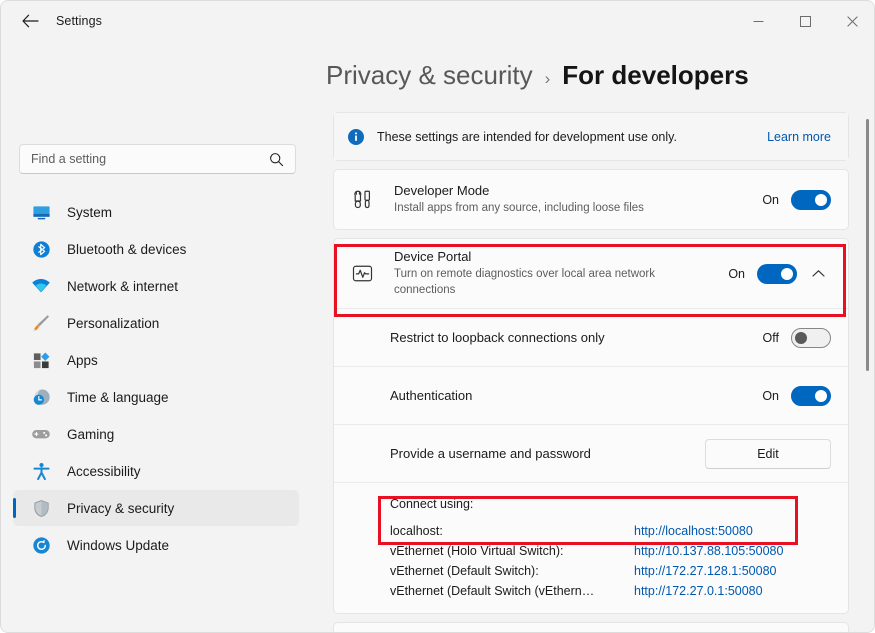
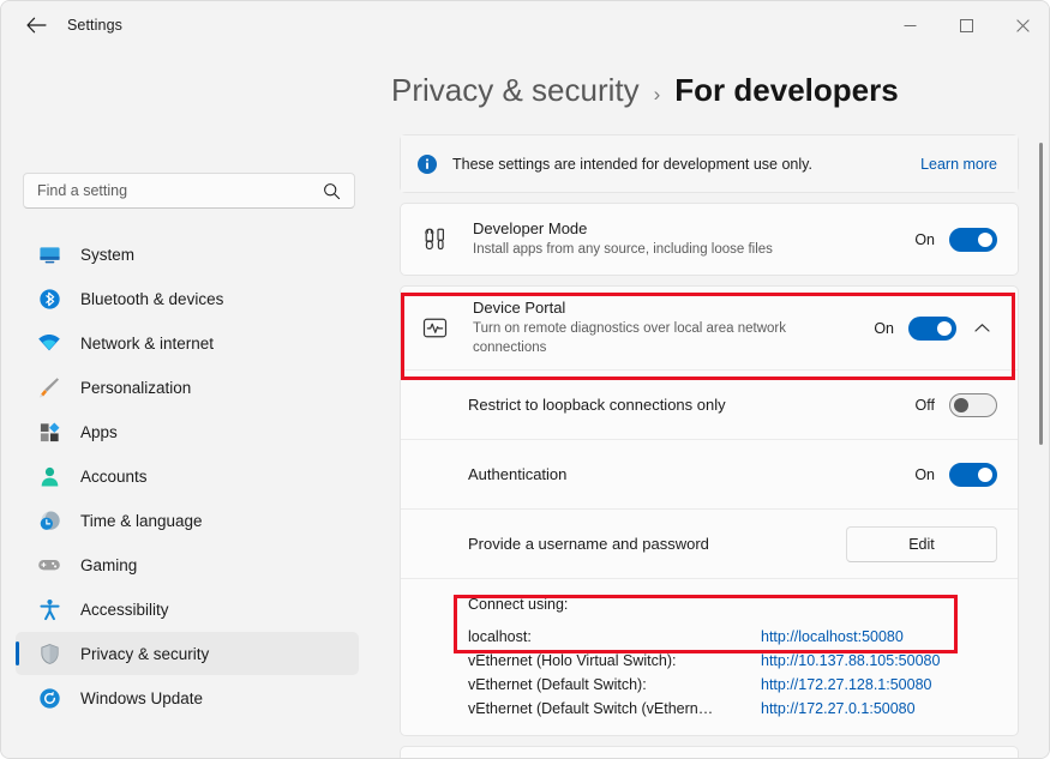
  Settings
  Find a setting
  System
  Bluetooth & devices
  Network & internet
  Personalization
  Apps
+ Accounts
  Time & language
  Gaming
  Accessibility
  Privacy & security
  Windows Update
  Privacy & security
  ›
  For developers
  These settings are intended for development use only.
  Learn more
  Developer Mode
  Install apps from any source, including loose files
  On
  Device Portal
  Turn on remote diagnostics over local area network connections
  On
  Restrict to loopback connections only
  Off
  Authentication
  On
  Provide a username and password
  Edit
  Connect using:
  localhost:
  http://localhost:50080
  vEthernet (Holo Virtual Switch):
  http://10.137.88.105:50080
  vEthernet (Default Switch):
  http://172.27.128.1:50080
  vEthernet (Default Switch (vEthern…
  http://172.27.0.1:50080
